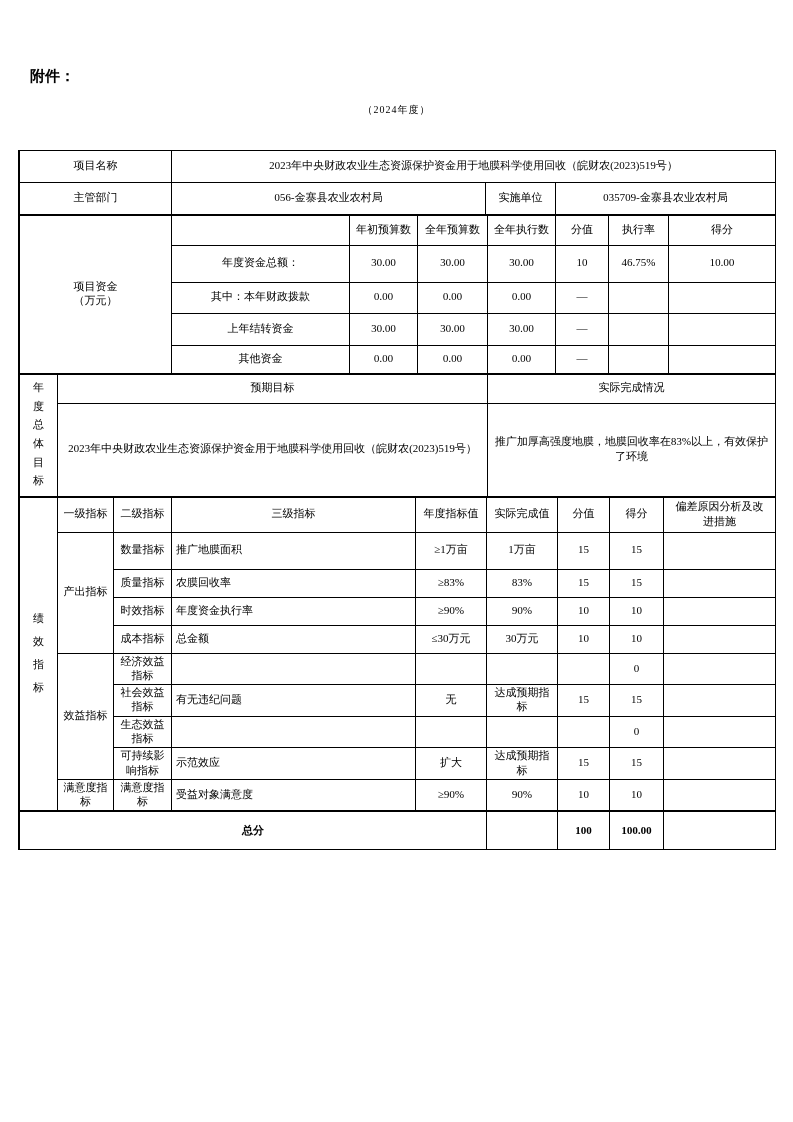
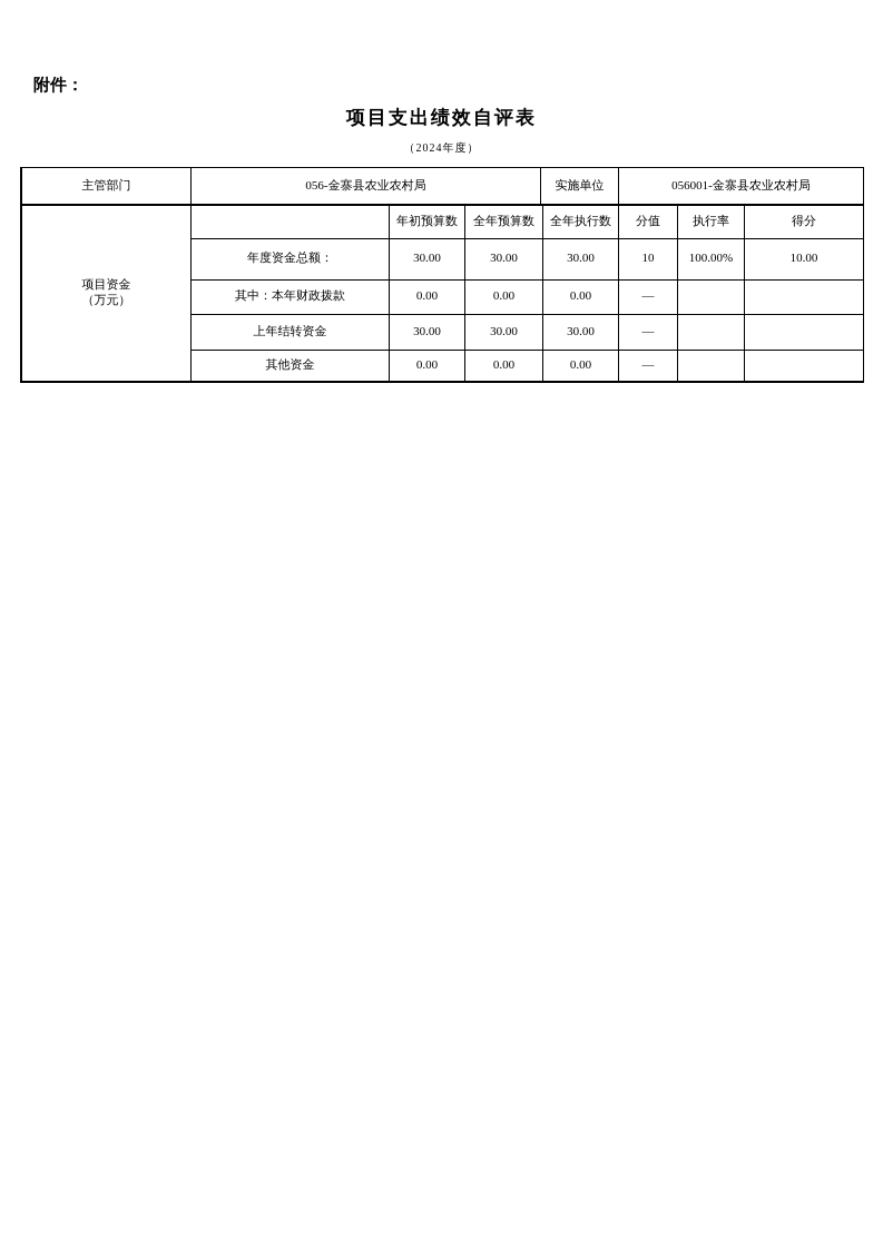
  附件：
+ 项目支出绩效自评表
  （2024年度）
- 项目名称	2023年中央财政农业生态资源保护资金用于地膜科学使用回收（皖财农(2023)519号）
- 主管部门	056-金寨县农业农村局	实施单位	035709-金寨县农业农村局
+ 主管部门	056-金寨县农业农村局	实施单位	056001-金寨县农业农村局
  项目资金 （万元）		年初预算数	全年预算数	全年执行数	分值	执行率	得分
- 年度资金总额：	30.00	30.00	30.00	10	46.75%	10.00
+ 年度资金总额：	30.00	30.00	30.00	10	100.00%	10.00
  其中：本年财政拨款	0.00	0.00	0.00	—
  上年结转资金	30.00	30.00	30.00	—
  其他资金	0.00	0.00	0.00	—
- 年度总体目标	预期目标	实际完成情况
- 2023年中央财政农业生态资源保护资金用于地膜科学使用回收（皖财农(2023)519号）	推广加厚高强度地膜，地膜回收率在83%以上，有效保护了环境
- 绩效指标	一级指标	二级指标	三级指标	年度指标值	实际完成值	分值	得分	偏差原因分析及改进措施
- 产出指标	数量指标	推广地膜面积	≥1万亩	1万亩	15	15
- 质量指标	农膜回收率	≥83%	83%	15	15
- 时效指标	年度资金执行率	≥90%	90%	10	10
- 成本指标	总金额	≤30万元	30万元	10	10
- 效益指标	经济效益指标					0
- 社会效益指标	有无违纪问题	无	达成预期指标	15	15
- 生态效益指标					0
- 可持续影响指标	示范效应	扩大	达成预期指标	15	15
- 满意度指标	满意度指标	受益对象满意度	≥90%	90%	10	10
- 总分		100	100.00
